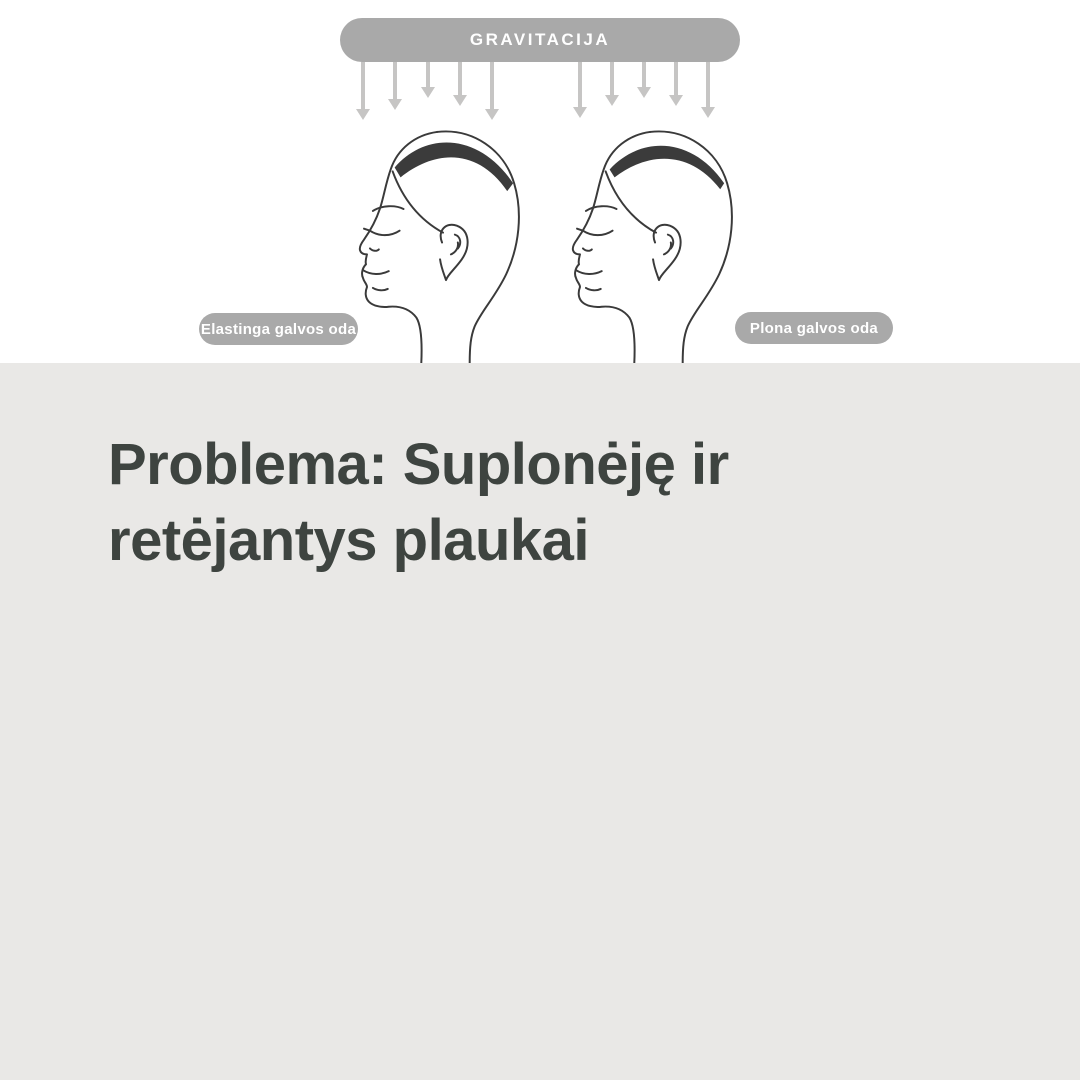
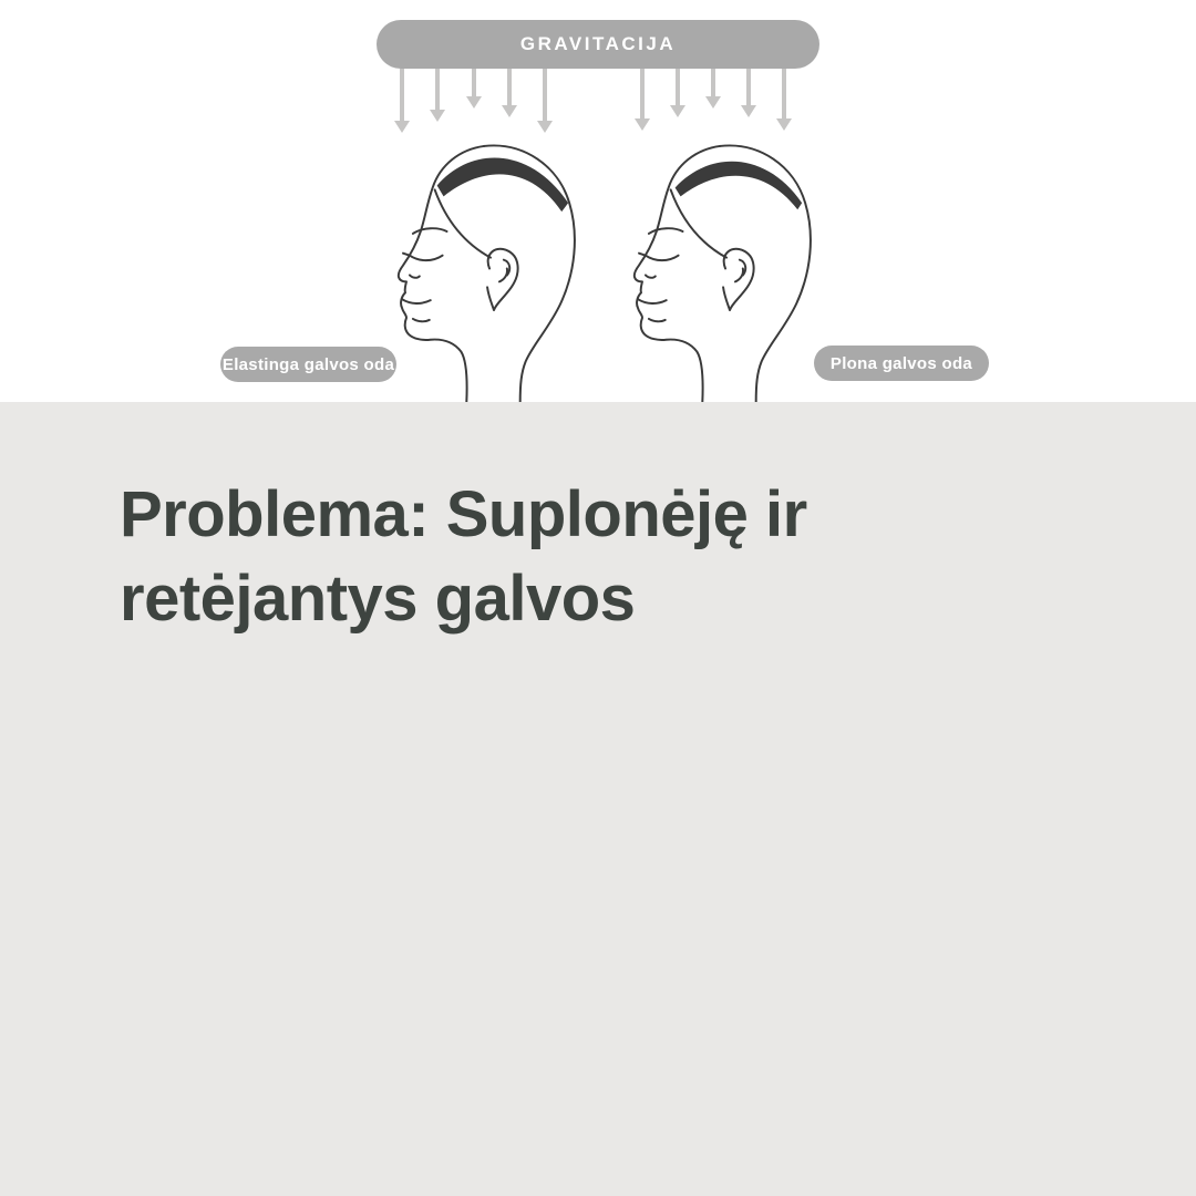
  GRAVITACIJA
  Elastinga galvos oda
  Plona galvos oda
- Problema: Suplonėję ir retėjantys plaukai
+ Problema: Suplonėję ir retėjantys galvos
